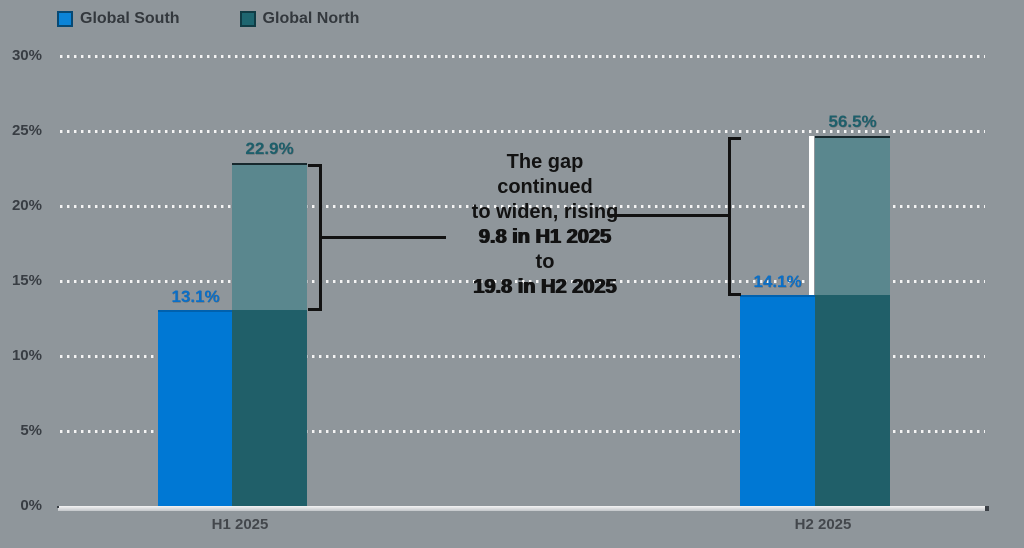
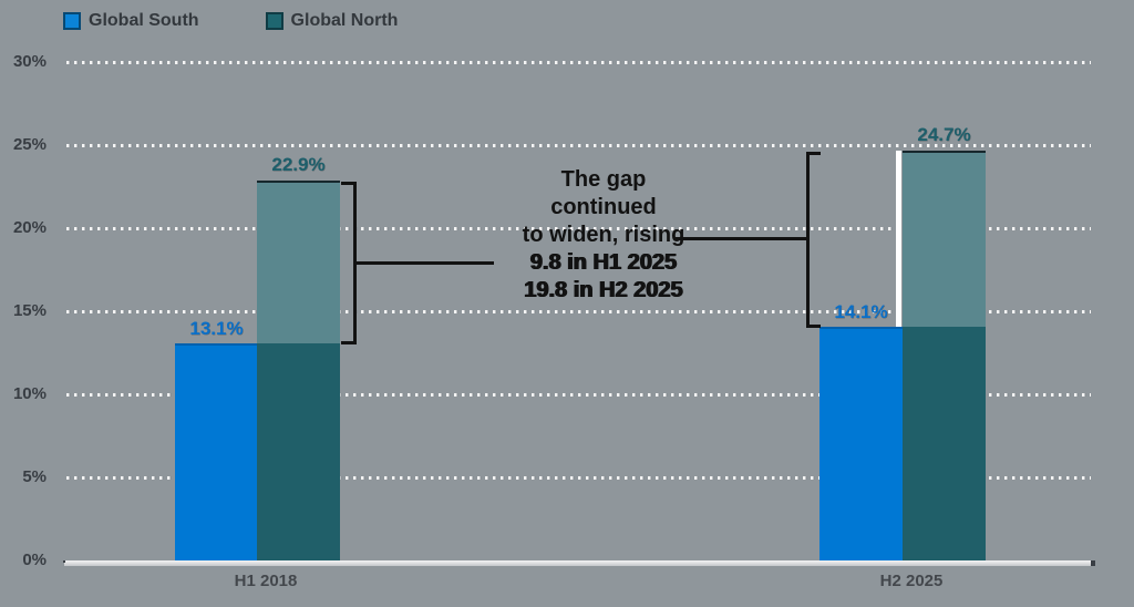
  Global South
  Global North
  0%
  5%
  10%
  15%
  20%
  25%
  30%
  13.1%
  22.9%
- H1 2025
+ H1 2018
  14.1%
- 56.5%
+ 24.7%
  H2 2025
  The gap
  continued
  to widen, rising
  9.8 in H1 2025
- to
  19.8 in H2 2025
